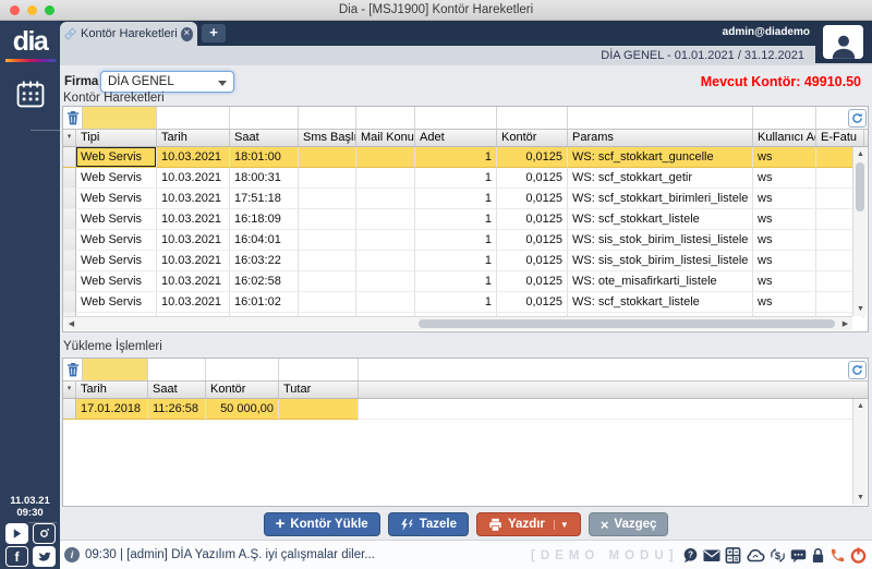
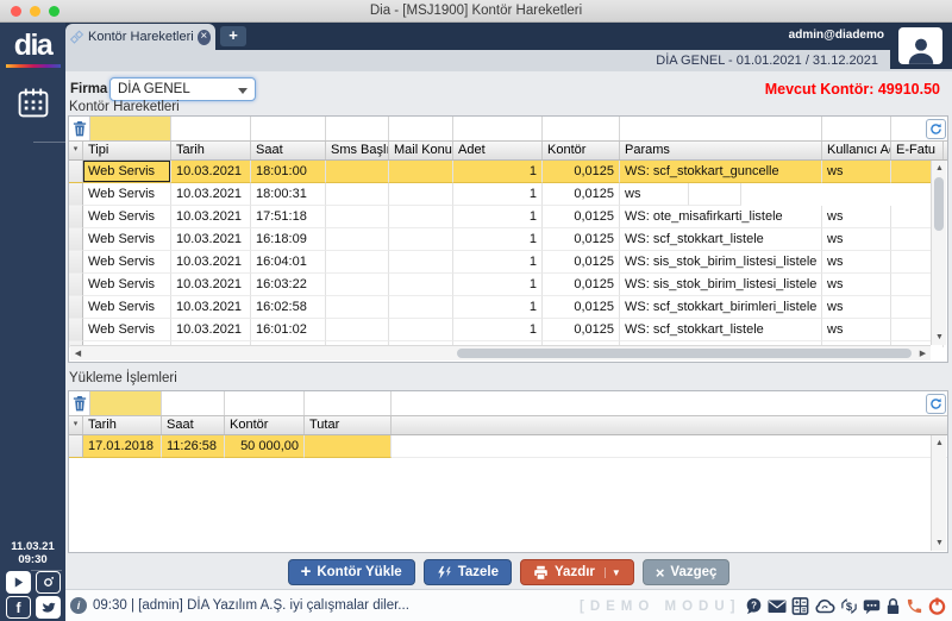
  Dia - [MSJ1900] Kontör Hareketleri
  dia
  11.03.21
  09:30
  f
  Kontör Hareketleri
  ×
  +
  admin@diademo
  DİA GENEL - 01.01.2021 / 31.12.2021
  Firma
  DİA GENEL
  Mevcut Kontör: 49910.50
  Kontör Hareketleri
  Tipi
  Tarih
  Saat
  Sms Başlı
  Mail Konu
  Adet
  Kontör
  Params
  Kullanıcı A
  E-Fatu
  Web Servis
  10.03.2021
  18:01:00
  1
  0,0125
  WS: scf_stokkart_guncelle
  ws
  Web Servis
  10.03.2021
  18:00:31
  1
  0,0125
- WS: scf_stokkart_getir
  ws
  Web Servis
  10.03.2021
  17:51:18
  1
  0,0125
- WS: scf_stokkart_birimleri_listele
+ WS: ote_misafirkarti_listele
  ws
  Web Servis
  10.03.2021
  16:18:09
  1
  0,0125
  WS: scf_stokkart_listele
  ws
  Web Servis
  10.03.2021
  16:04:01
  1
  0,0125
  WS: sis_stok_birim_listesi_listele
  ws
  Web Servis
  10.03.2021
  16:03:22
  1
  0,0125
  WS: sis_stok_birim_listesi_listele
  ws
  Web Servis
  10.03.2021
  16:02:58
  1
  0,0125
- WS: ote_misafirkarti_listele
+ WS: scf_stokkart_birimleri_listele
  ws
  Web Servis
  10.03.2021
  16:01:02
  1
  0,0125
  WS: scf_stokkart_listele
  ws
  Yükleme İşlemleri
  Tarih
  Saat
  Kontör
  Tutar
  17.01.2018
  11:26:58
  50 000,00
  +
  Kontör Yükle
  Tazele
  Yazdır
  ▼
  ×
  Vazgeç
  i
  09:30 | [admin] DİA Yazılım A.Ş. iyi çalışmalar diler...
  [DEMO MODU]
  ?
  $
